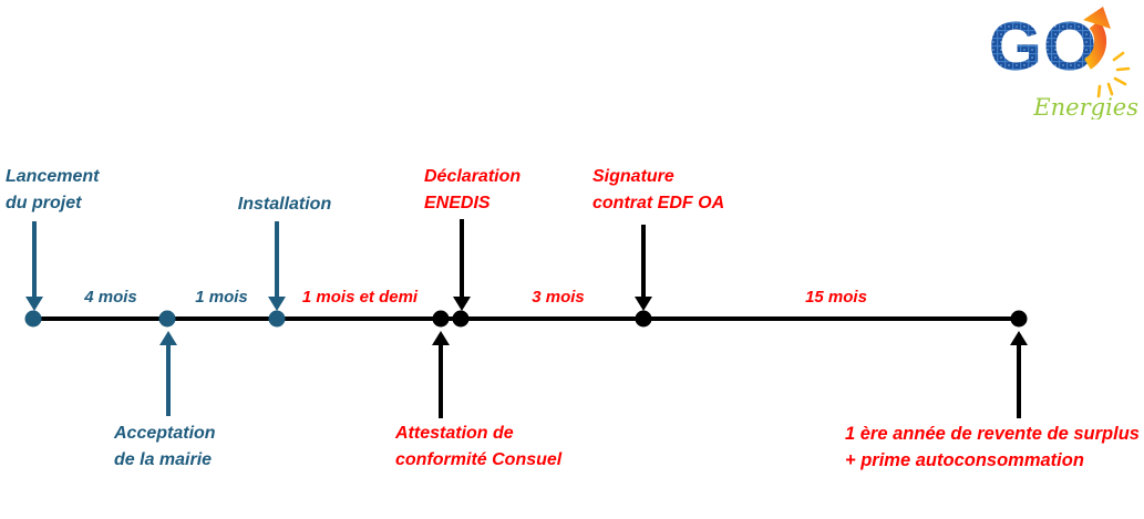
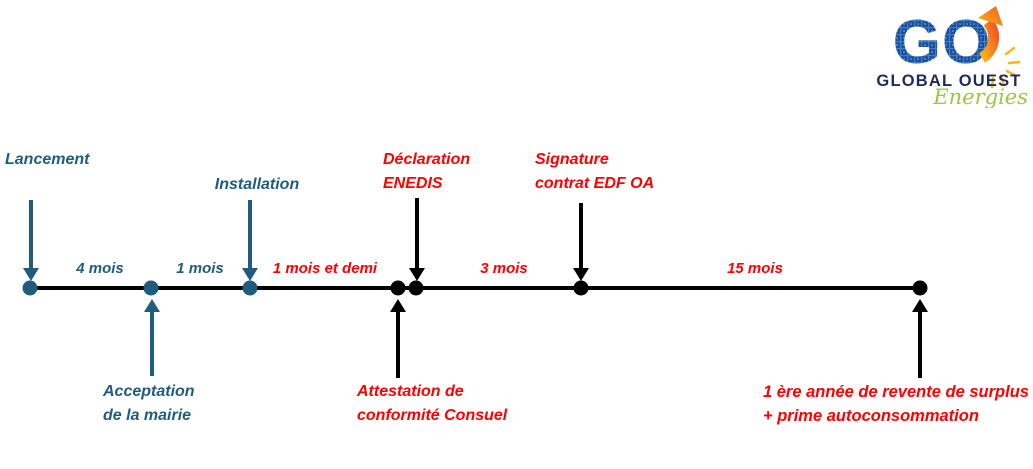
  GO
+ GLOBAL OUEST
  Energies
  4 mois
  1 mois
  1 mois et demi
  3 mois
  15 mois
  Lancement
- du projet
  Installation
  Déclaration
  ENEDIS
  Signature
  contrat EDF OA
  Acceptation
  de la mairie
  Attestation de
  conformité Consuel
  1 ère année de revente de surplus
  + prime autoconsommation
